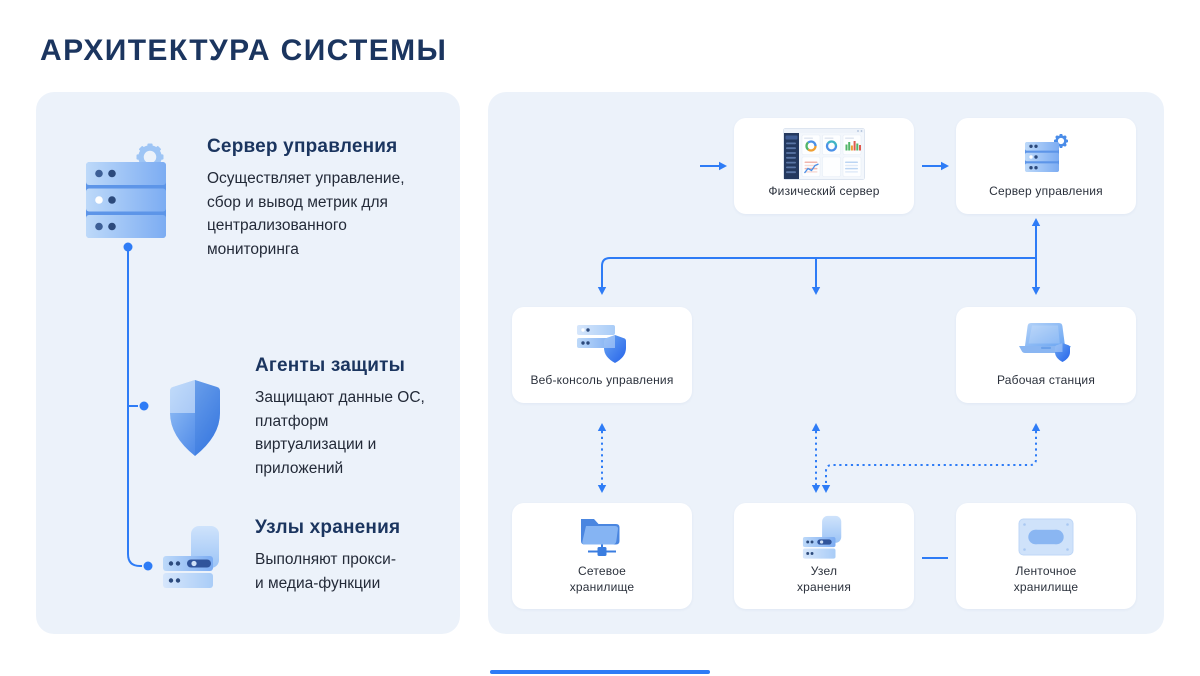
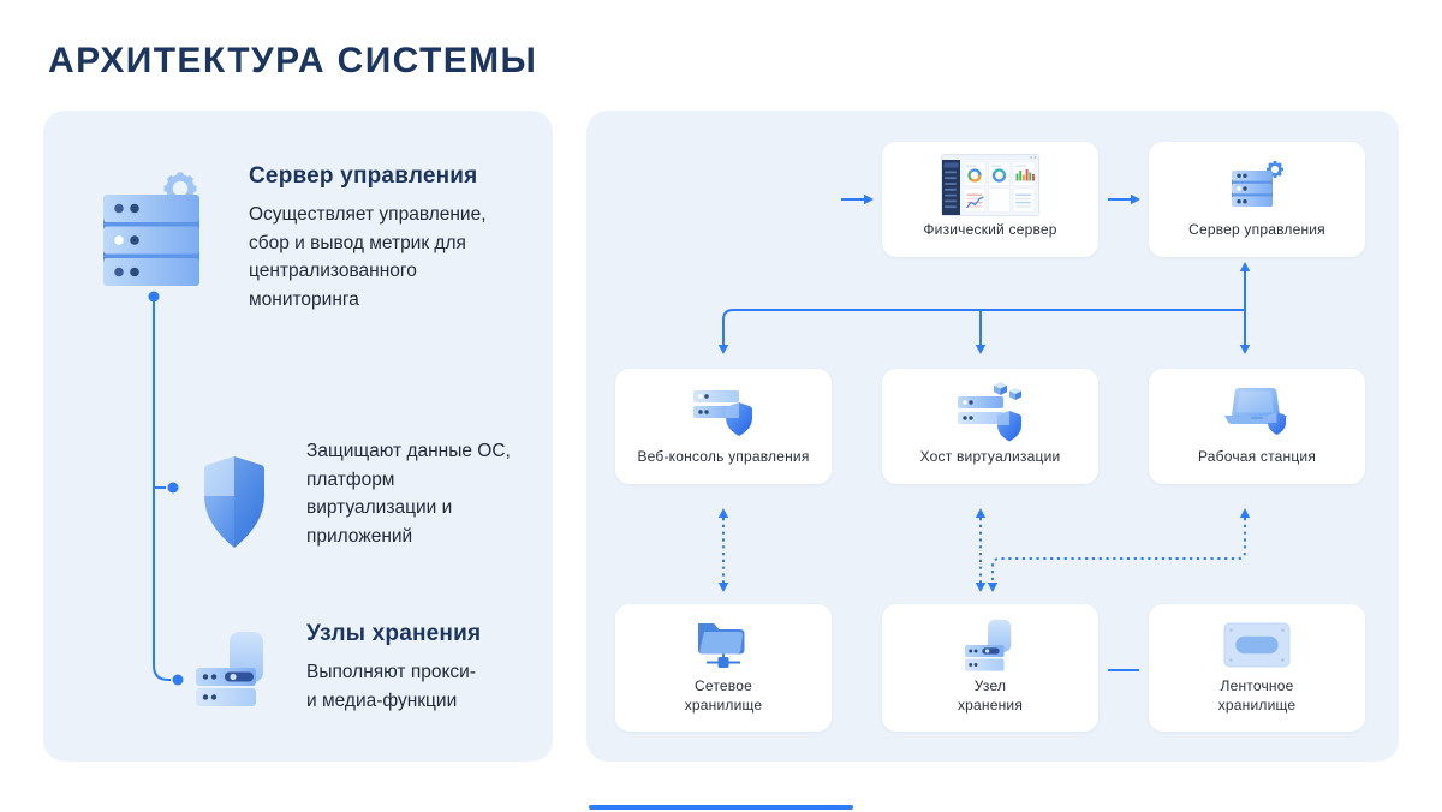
  АРХИТЕКТУРА СИСТЕМЫ
  Сервер управления
  Осуществляет управление,
  сбор и вывод метрик для
  централизованного
  мониторинга
- Агенты защиты
  Защищают данные ОС,
  платформ
  виртуализации и
  приложений
  Узлы хранения
  Выполняют прокси-
  и медиа-функции
  Физический сервер
  Сервер управления
  Веб-консоль управления
+ Хост виртуализации
  Рабочая станция
  Сетевое
  хранилище
  Узел
  хранения
  Ленточное
  хранилище
